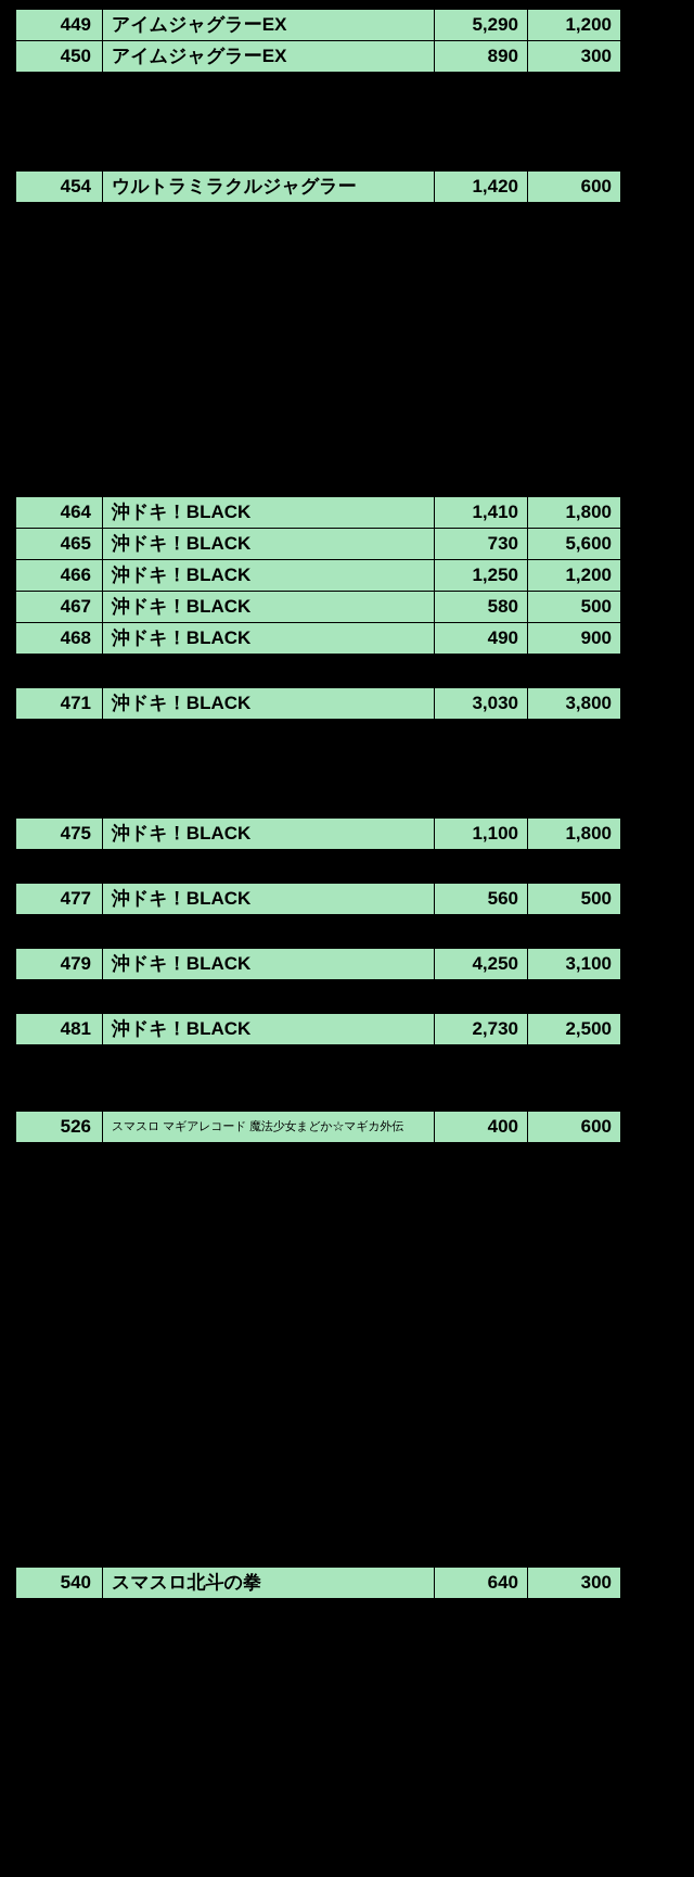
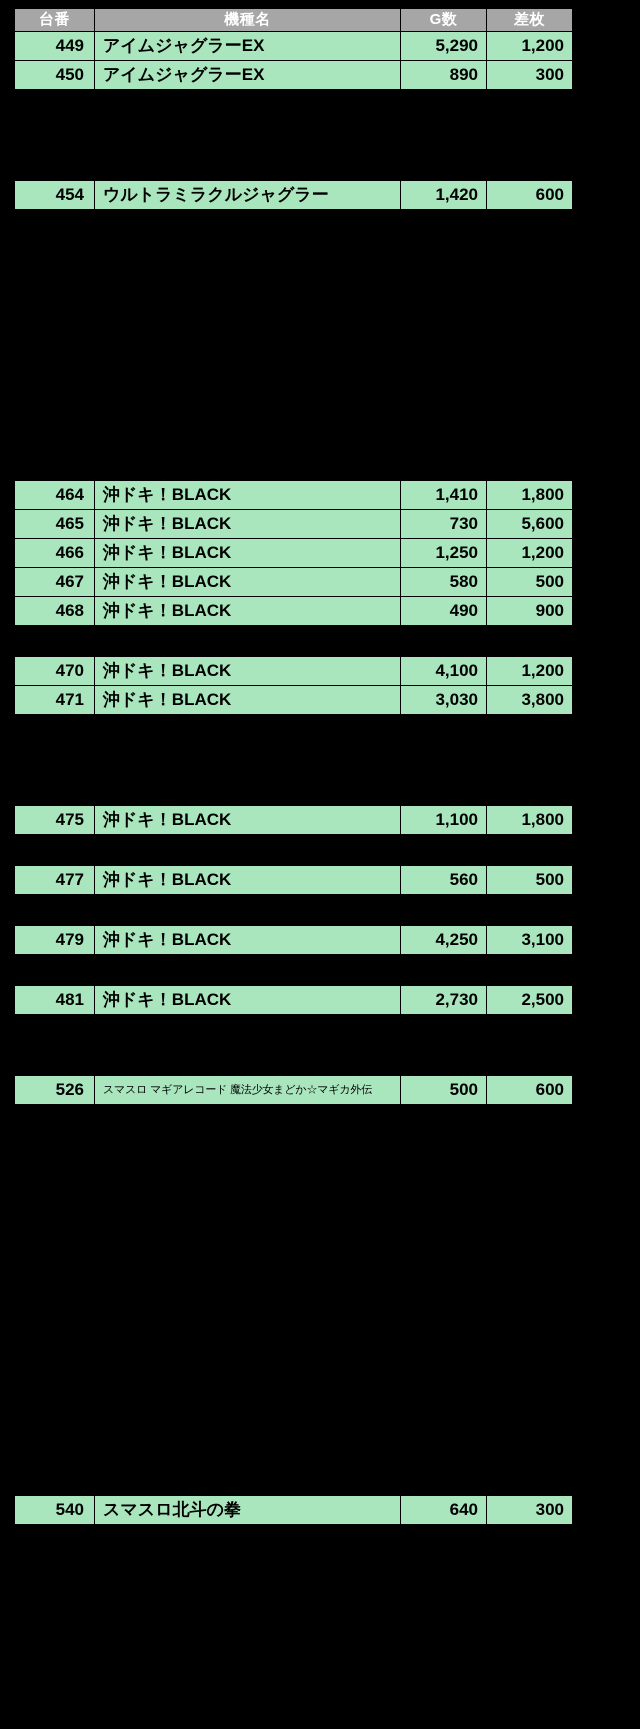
+ 台番	機種名	G数	差枚
  449	アイムジャグラーEX	5,290	1,200
  450	アイムジャグラーEX	890	300
  454	ウルトラミラクルジャグラー	1,420	600
  464	沖ドキ！BLACK	1,410	1,800
  465	沖ドキ！BLACK	730	5,600
  466	沖ドキ！BLACK	1,250	1,200
  467	沖ドキ！BLACK	580	500
  468	沖ドキ！BLACK	490	900
+ 470	沖ドキ！BLACK	4,100	1,200
  471	沖ドキ！BLACK	3,030	3,800
  475	沖ドキ！BLACK	1,100	1,800
  477	沖ドキ！BLACK	560	500
  479	沖ドキ！BLACK	4,250	3,100
  481	沖ドキ！BLACK	2,730	2,500
- 526	スマスロ マギアレコード 魔法少女まどか☆マギカ外伝	400	600
+ 526	スマスロ マギアレコード 魔法少女まどか☆マギカ外伝	500	600
  540	スマスロ北斗の拳	640	300
